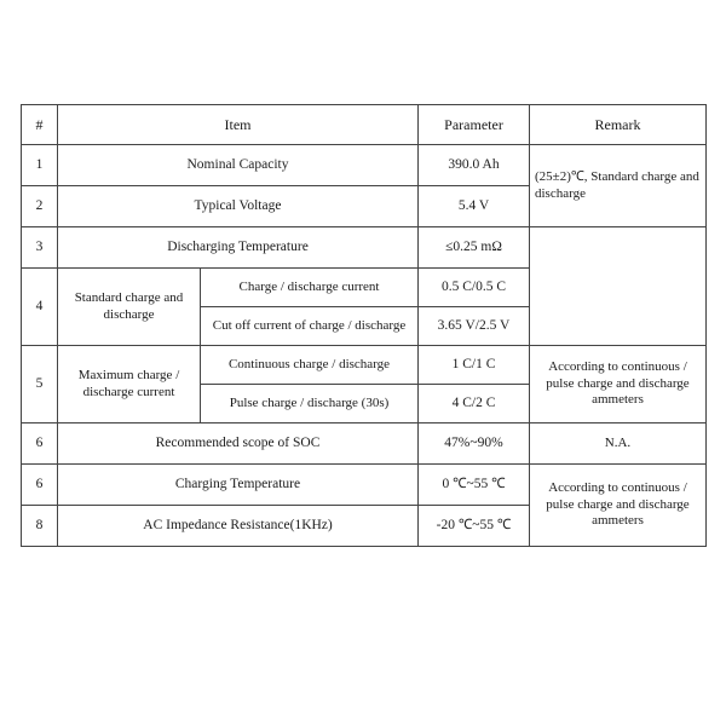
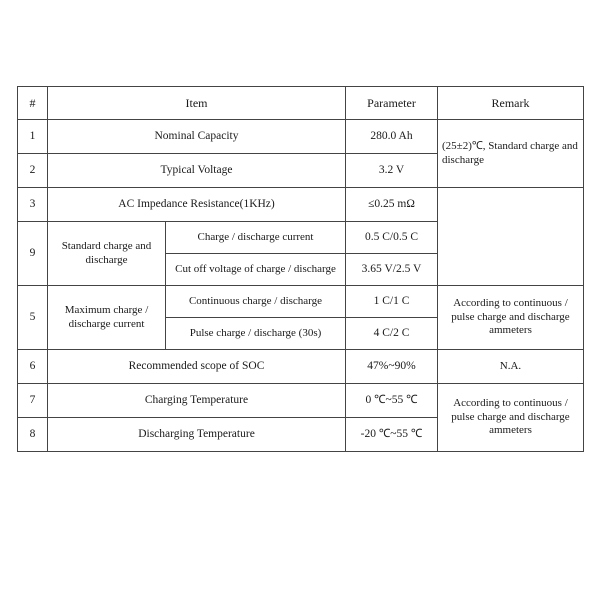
  #	Item	Parameter	Remark
- 1	Nominal Capacity	390.0 Ah	(25±2)℃, Standard charge and discharge
+ 1	Nominal Capacity	280.0 Ah	(25±2)℃, Standard charge and discharge
- 2	Typical Voltage	5.4 V
+ 2	Typical Voltage	3.2 V
- 3	Discharging Temperature	≤0.25 mΩ
+ 3	AC Impedance Resistance(1KHz)	≤0.25 mΩ
- 4	Standard charge and discharge	Charge / discharge current	0.5 C/0.5 C
+ 9	Standard charge and discharge	Charge / discharge current	0.5 C/0.5 C
- Cut off current of charge / discharge	3.65 V/2.5 V
+ Cut off voltage of charge / discharge	3.65 V/2.5 V
  5	Maximum charge / discharge current	Continuous charge / discharge	1 C/1 C	According to continuous / pulse charge and discharge ammeters
  Pulse charge / discharge (30s)	4 C/2 C
  6	Recommended scope of SOC	47%~90%	N.A.
- 6	Charging Temperature	0 ℃~55 ℃	According to continuous / pulse charge and discharge ammeters
+ 7	Charging Temperature	0 ℃~55 ℃	According to continuous / pulse charge and discharge ammeters
- 8	AC Impedance Resistance(1KHz)	-20 ℃~55 ℃
+ 8	Discharging Temperature	-20 ℃~55 ℃
